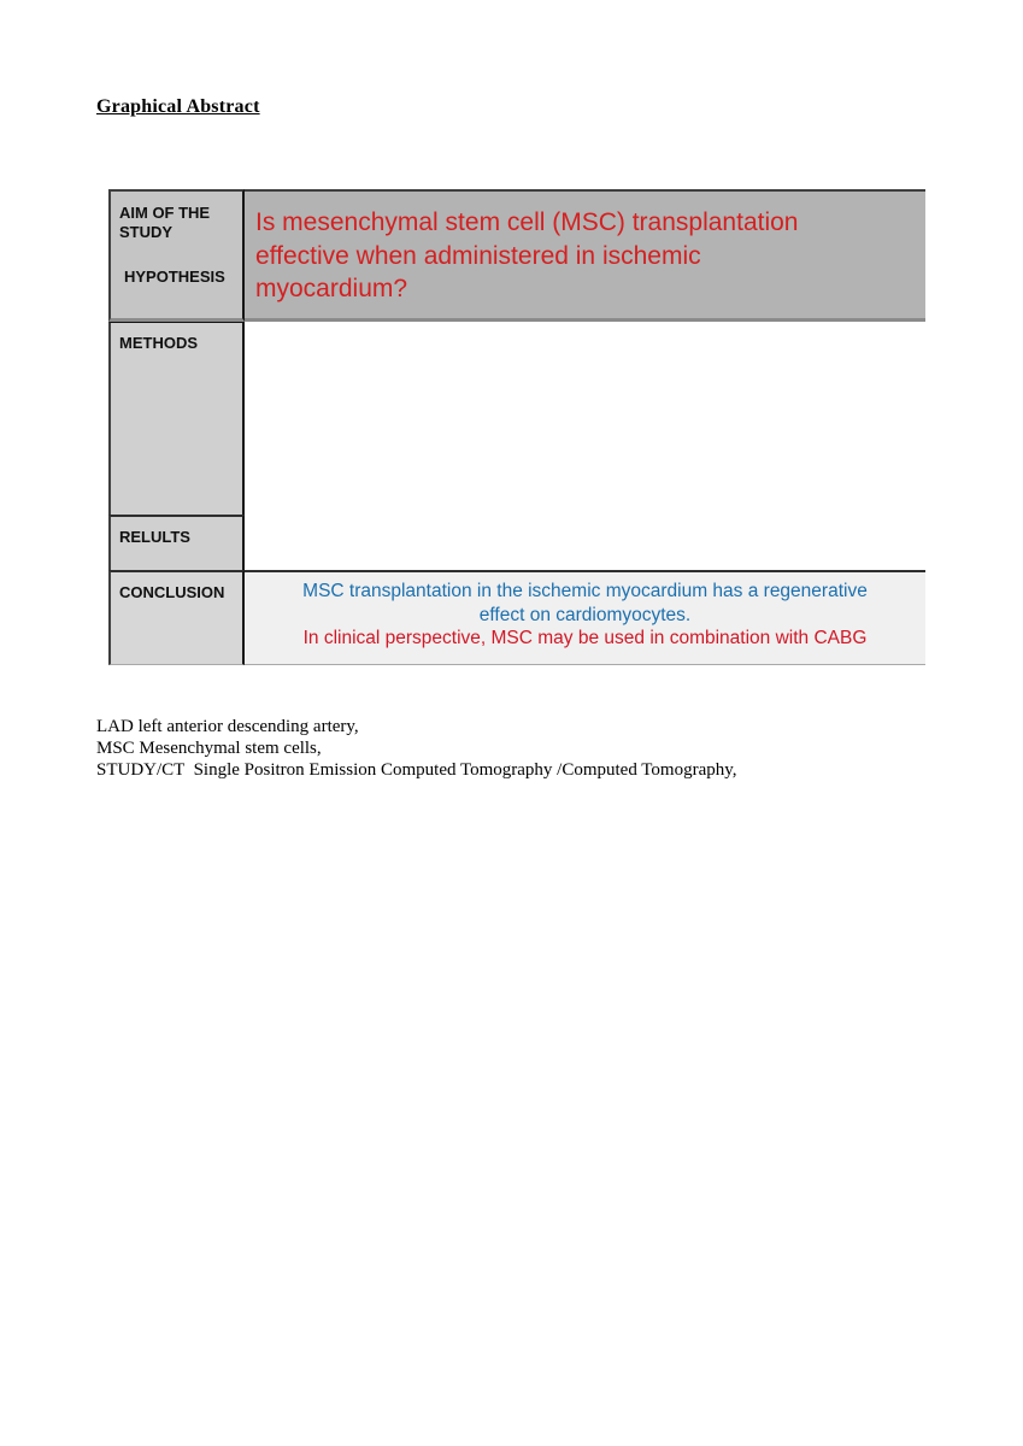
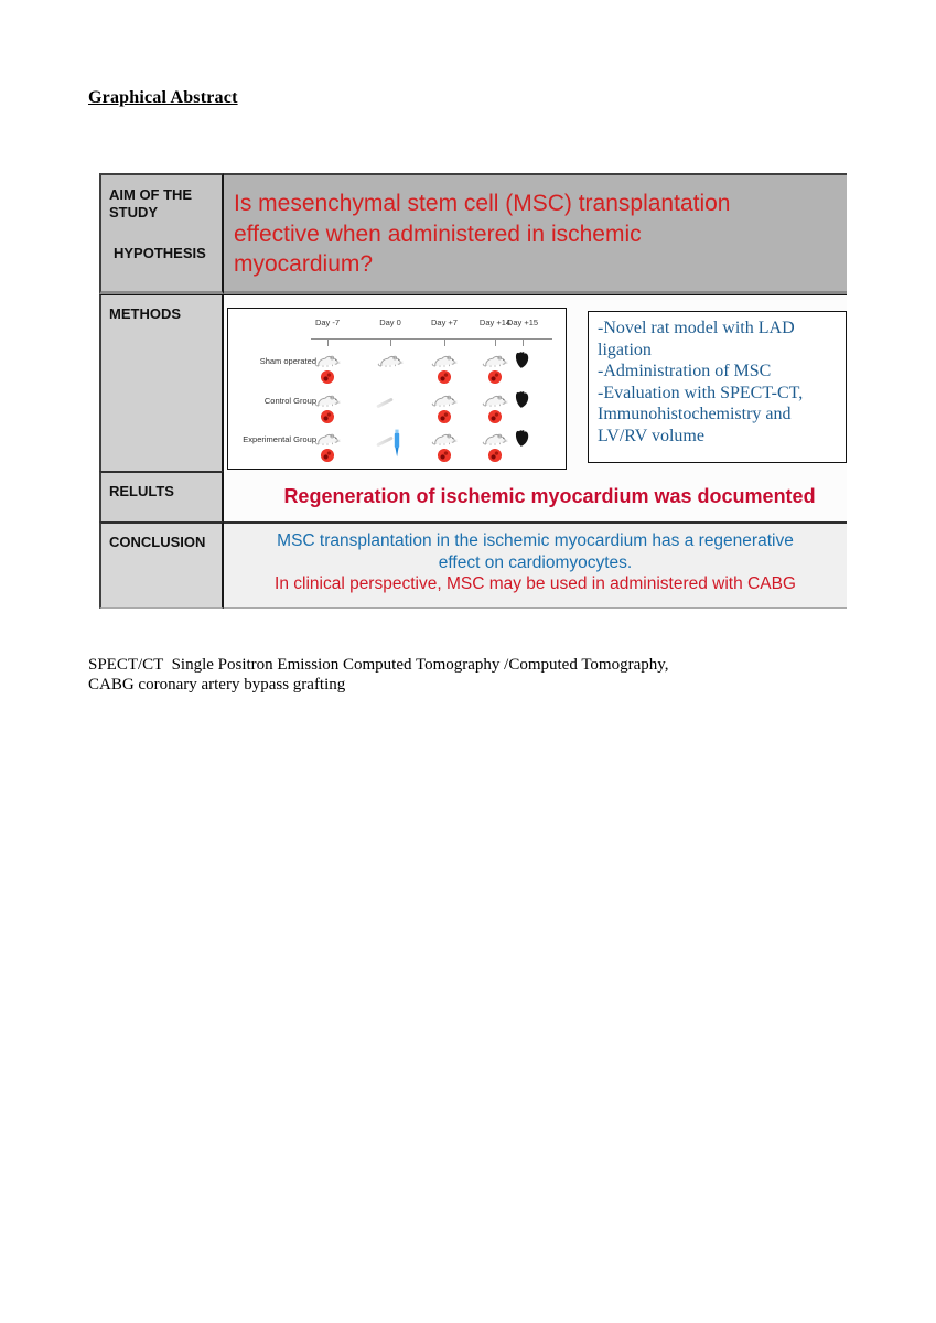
  Graphical Abstract
  AIM OF THE
  STUDY
  HYPOTHESIS
  Is mesenchymal stem cell (MSC) transplantation
  effective when administered in ischemic
  myocardium?
  METHODS
+ Day -7
+ Day 0
+ Day +7
+ Day +14
+ Day +15
+ Sham operated
+ Control Group
+ Experimental Group
+ -Novel rat model with LAD
+ ligation
+ -Administration of MSC
+ -Evaluation with SPECT-CT,
+ Immunohistochemistry and
+ LV/RV volume
+ Regeneration of ischemic myocardium was documented
  RELULTS
  CONCLUSION
  MSC transplantation in the ischemic myocardium has a regenerative
  effect on cardiomyocytes.
- In clinical perspective, MSC may be used in combination with CABG
+ In clinical perspective, MSC may be used in administered with CABG
- LAD left anterior descending artery,
- MSC Mesenchymal stem cells,
- STUDY/CT Single Positron Emission Computed Tomography /Computed Tomography,
+ SPECT/CT Single Positron Emission Computed Tomography /Computed Tomography,
+ CABG coronary artery bypass grafting
